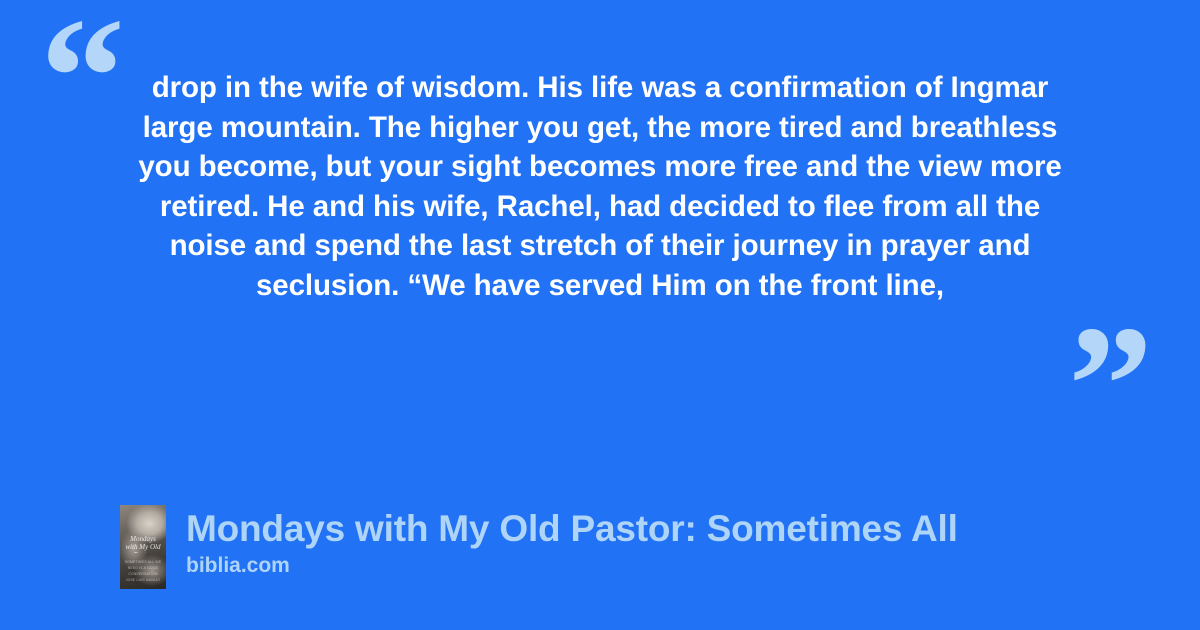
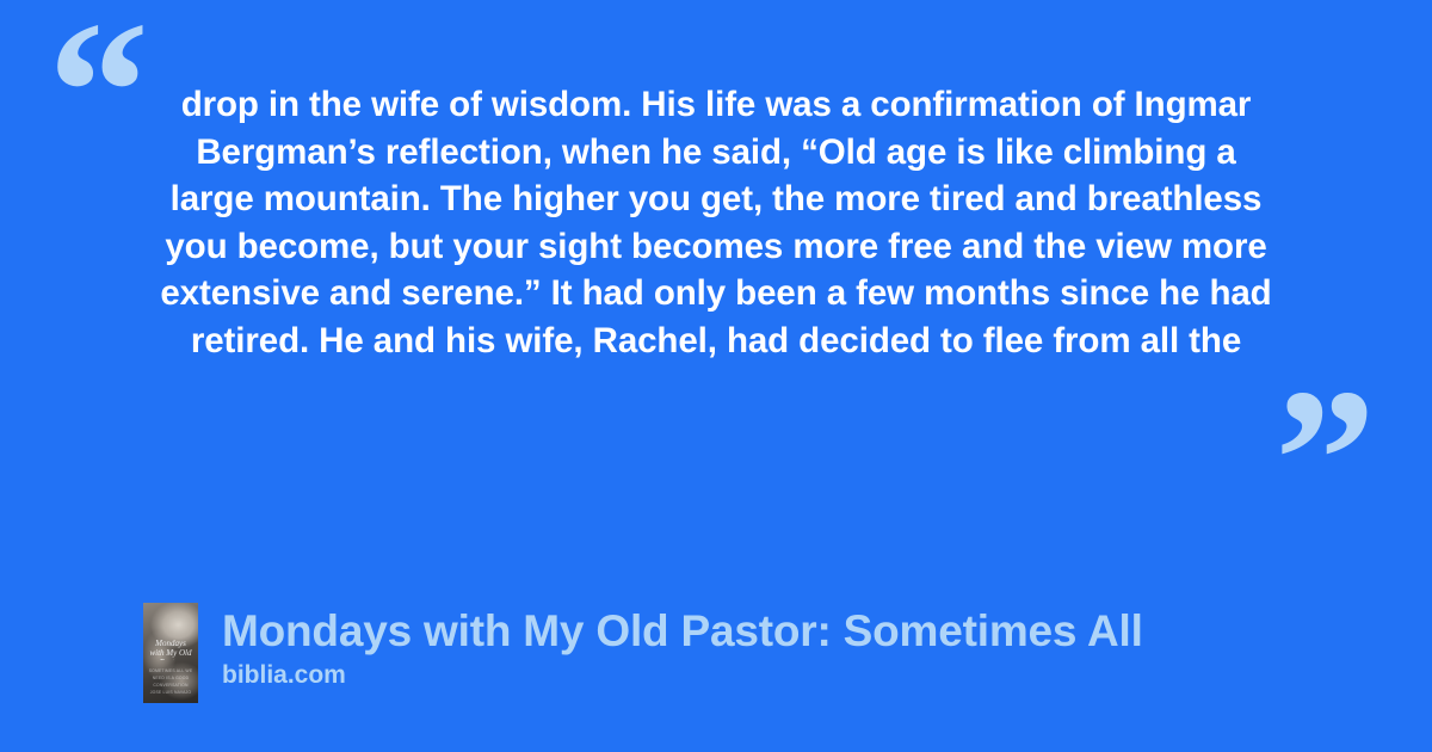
  “
  drop in the wife of wisdom. His life was a confirmation of Ingmar
+ Bergman’s reflection, when he said, “Old age is like climbing a
  large mountain. The higher you get, the more tired and breathless
  you become, but your sight becomes more free and the view more
+ extensive and serene.” It had only been a few months since he had
  retired. He and his wife, Rachel, had decided to flee from all the
- noise and spend the last stretch of their journey in prayer and
- seclusion. “We have served Him on the front line,
  ”
  Mondays with My Old
  Mondays with My Old Pastor: Sometimes All
  biblia.com
